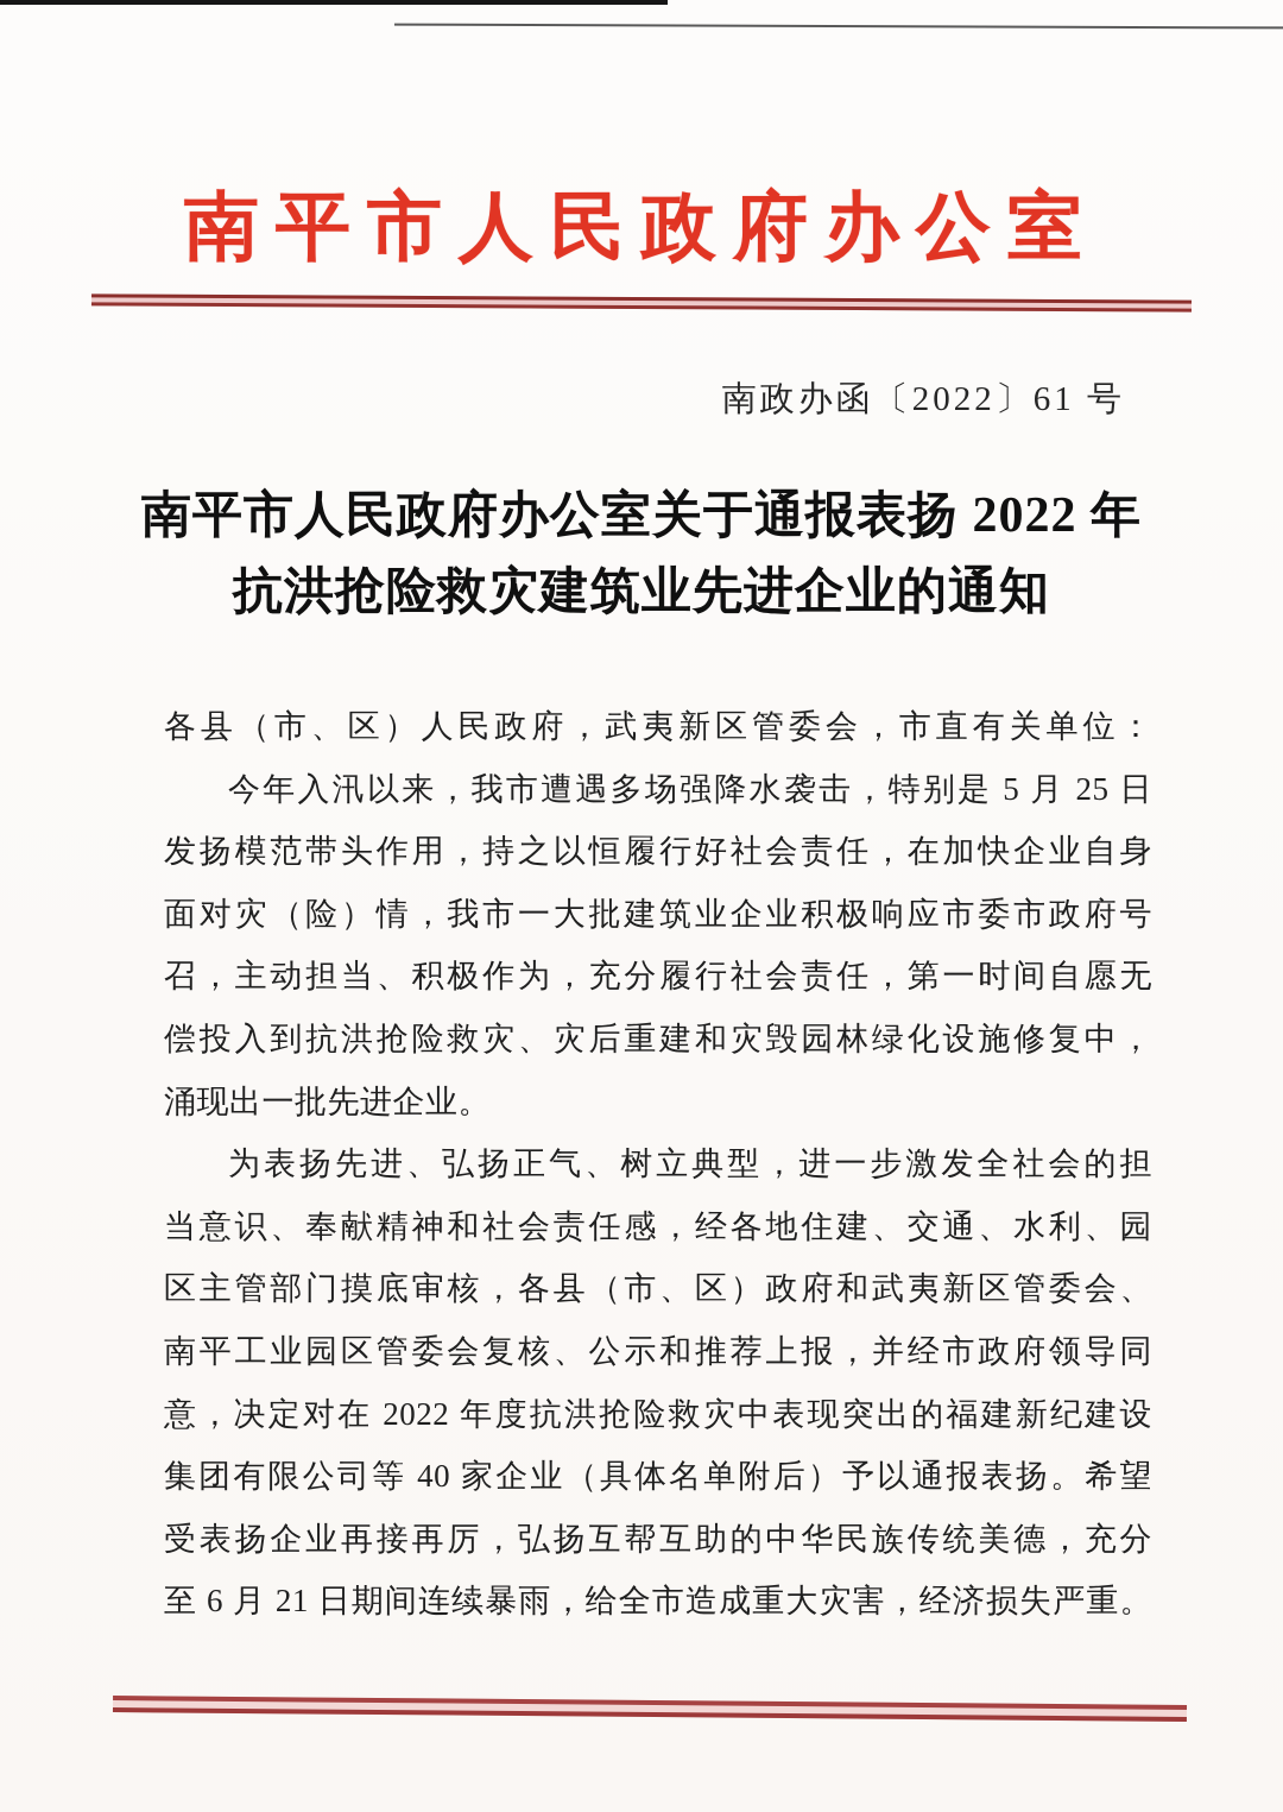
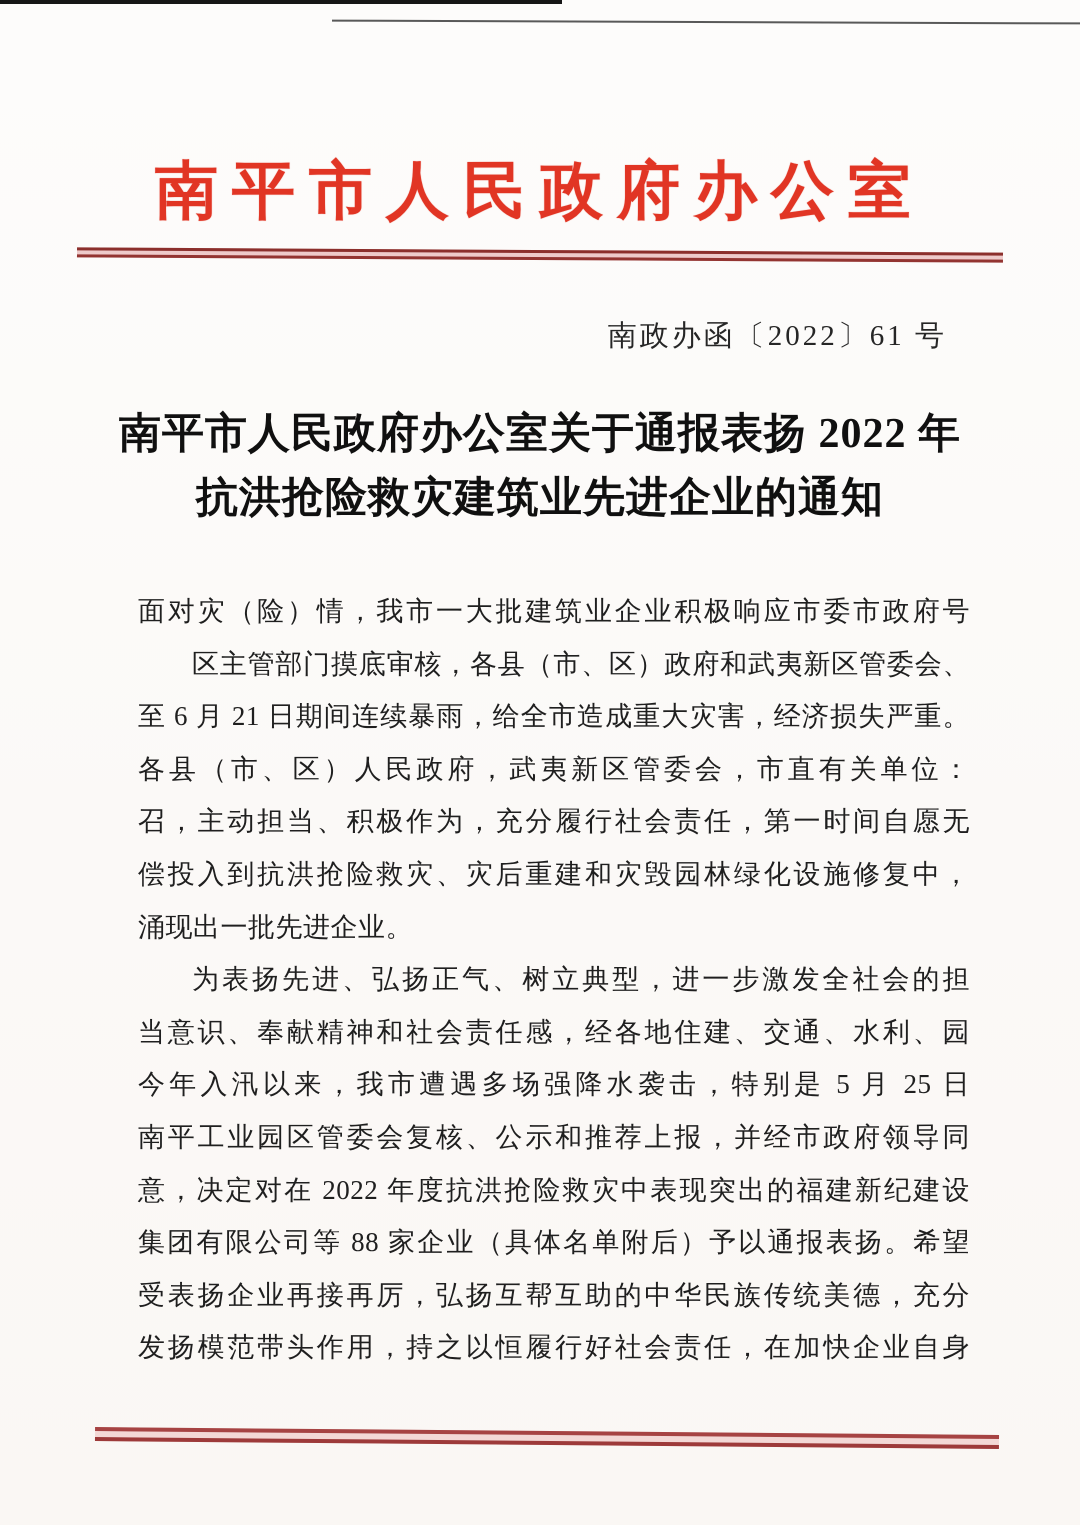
  南平市人民政府办公室
  南政办函〔2022〕61 号
  南平市人民政府办公室关于通报表扬 2022 年
  抗洪抢险救灾建筑业先进企业的通知
- 各县（市、区）人民政府，武夷新区管委会，市直有关单位：
+ 面对灾（险）情，我市一大批建筑业企业积极响应市委市政府号
- 今年入汛以来，我市遭遇多场强降水袭击，特别是 5 月 25 日
+ 区主管部门摸底审核，各县（市、区）政府和武夷新区管委会、
- 发扬模范带头作用，持之以恒履行好社会责任，在加快企业自身
+ 至 6 月 21 日期间连续暴雨，给全市造成重大灾害，经济损失严重。
- 面对灾（险）情，我市一大批建筑业企业积极响应市委市政府号
+ 各县（市、区）人民政府，武夷新区管委会，市直有关单位：
  召，主动担当、积极作为，充分履行社会责任，第一时间自愿无
  偿投入到抗洪抢险救灾、灾后重建和灾毁园林绿化设施修复中，
  涌现出一批先进企业。
  为表扬先进、弘扬正气、树立典型，进一步激发全社会的担
  当意识、奉献精神和社会责任感，经各地住建、交通、水利、园
- 区主管部门摸底审核，各县（市、区）政府和武夷新区管委会、
+ 今年入汛以来，我市遭遇多场强降水袭击，特别是 5 月 25 日
  南平工业园区管委会复核、公示和推荐上报，并经市政府领导同
  意，决定对在 2022 年度抗洪抢险救灾中表现突出的福建新纪建设
- 集团有限公司等 40 家企业（具体名单附后）予以通报表扬。希望
+ 集团有限公司等 88 家企业（具体名单附后）予以通报表扬。希望
  受表扬企业再接再厉，弘扬互帮互助的中华民族传统美德，充分
- 至 6 月 21 日期间连续暴雨，给全市造成重大灾害，经济损失严重。
+ 发扬模范带头作用，持之以恒履行好社会责任，在加快企业自身
